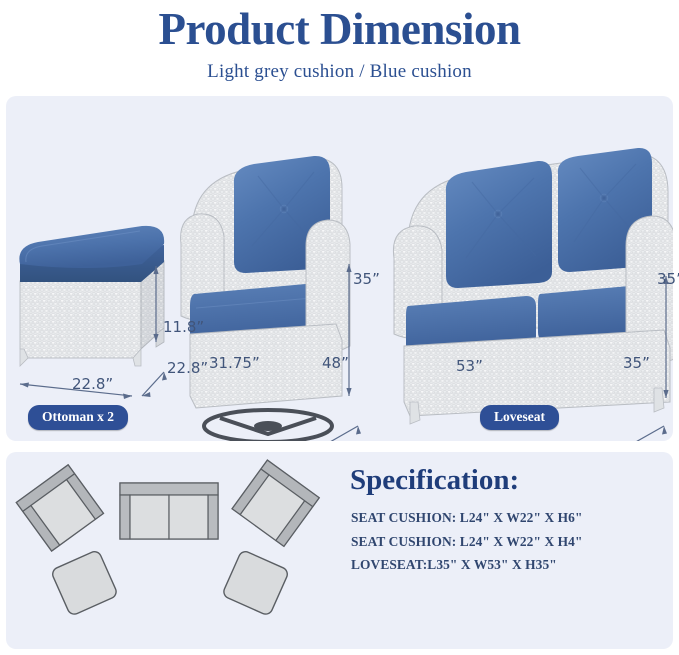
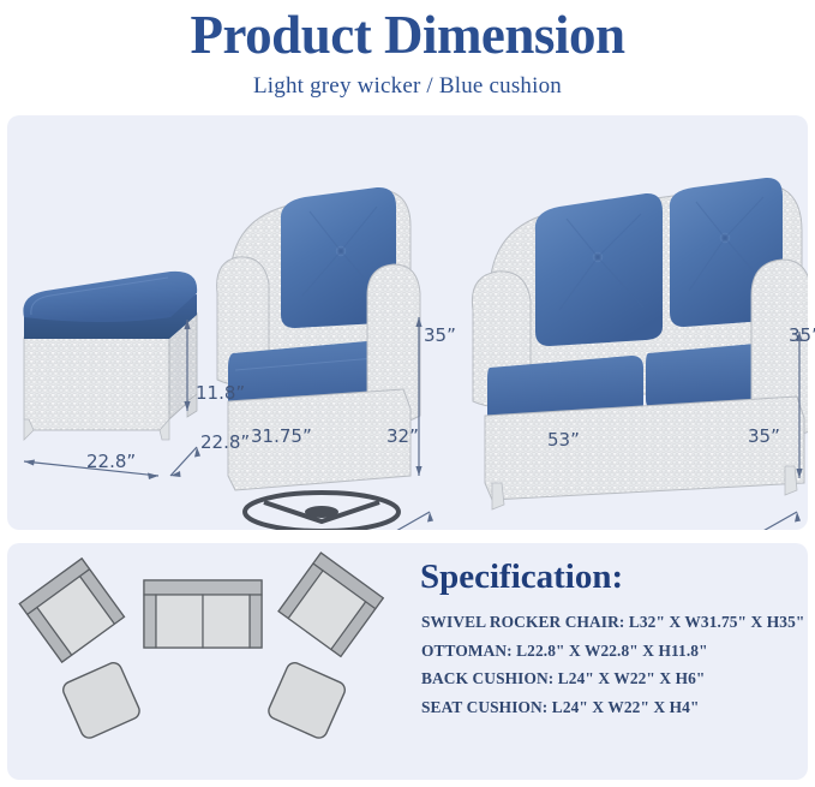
  Product Dimension
- Light grey cushion / Blue cushion
+ Light grey wicker / Blue cushion
  22.8”
  22.8”
  11.8”
  31.75”
- 48”
+ 32”
  35”
  53”
  35”
- Ottoman x 2
- Loveseat
  Specification:
+ SWIVEL ROCKER CHAIR: L32" X W31.75" X H35"
+ OTTOMAN: L22.8" X W22.8" X H11.8"
- SEAT CUSHION: L24" X W22" X H6"
+ BACK CUSHION: L24" X W22" X H6"
  SEAT CUSHION: L24" X W22" X H4"
- LOVESEAT:L35" X W53" X H35"
